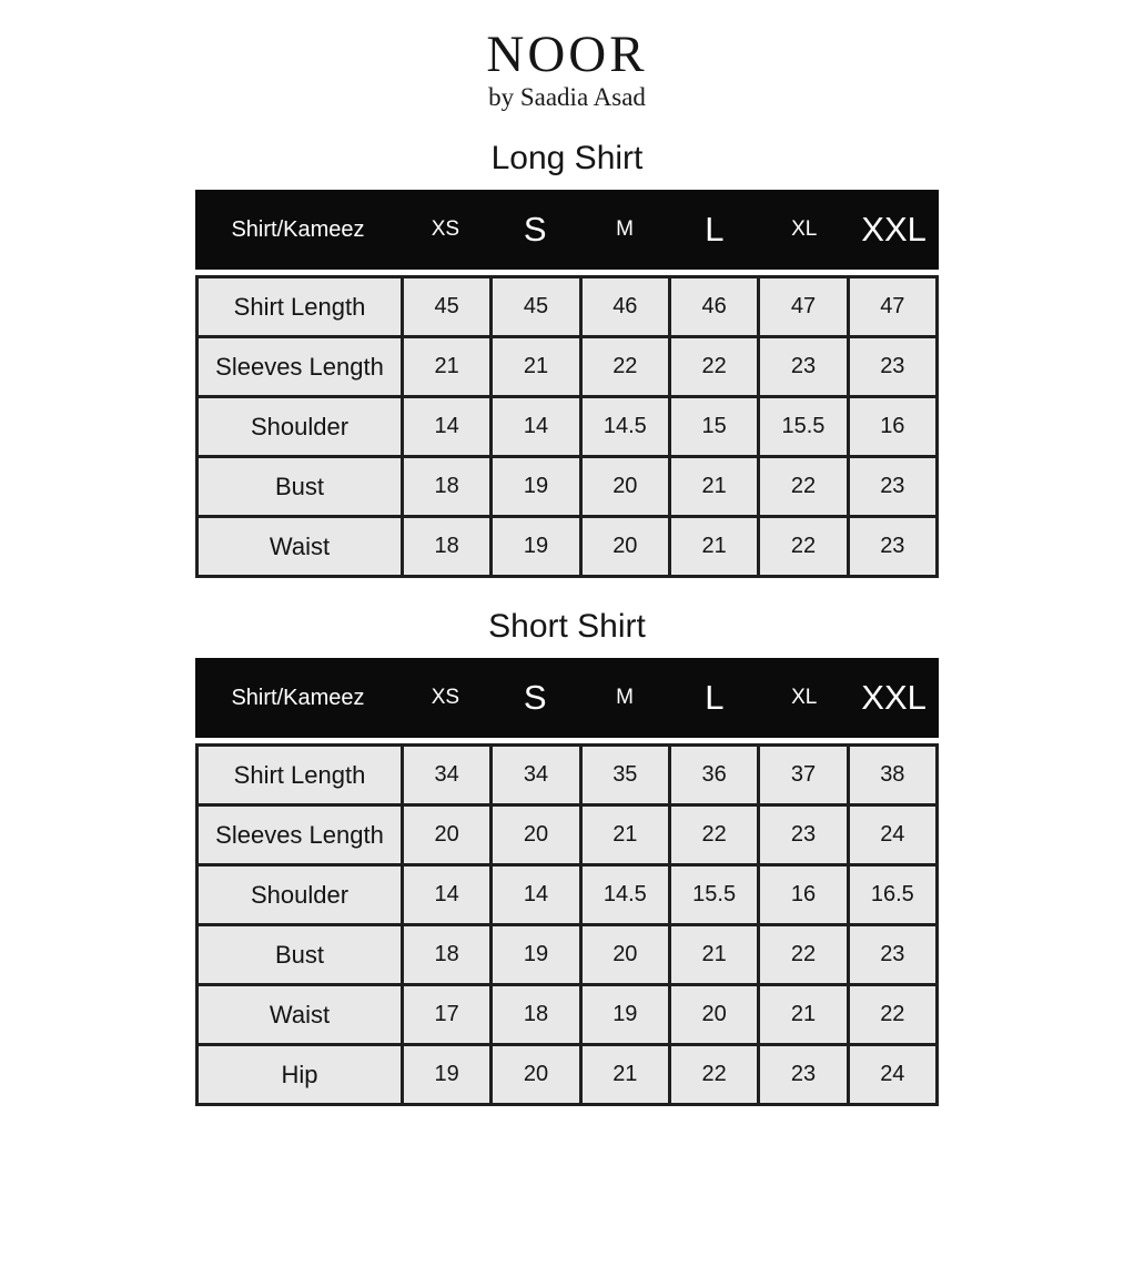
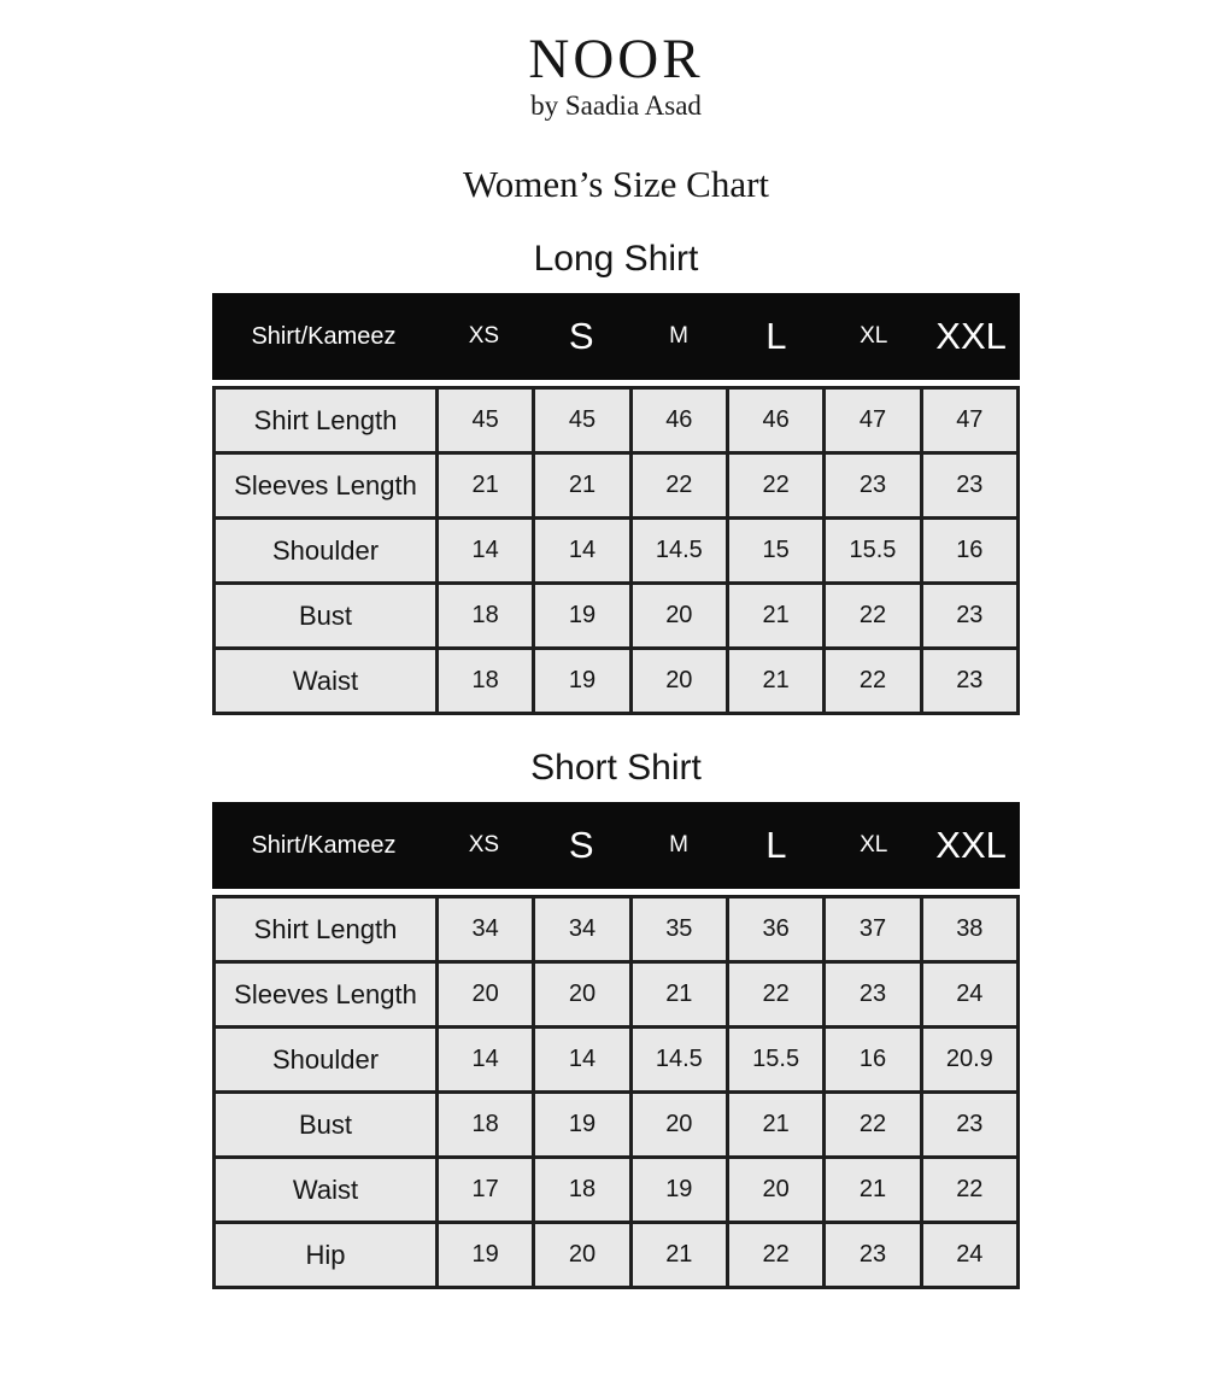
  NOOR
  by Saadia Asad
+ Women’s Size Chart
  Long Shirt
  Shirt/Kameez
  XS
  S
  M
  L
  XL
  XXL
  Shirt Length	45	45	46	46	47	47
  Sleeves Length	21	21	22	22	23	23
  Shoulder	14	14	14.5	15	15.5	16
  Bust	18	19	20	21	22	23
  Waist	18	19	20	21	22	23
  Short Shirt
  Shirt/Kameez
  XS
  S
  M
  L
  XL
  XXL
  Shirt Length	34	34	35	36	37	38
  Sleeves Length	20	20	21	22	23	24
- Shoulder	14	14	14.5	15.5	16	16.5
+ Shoulder	14	14	14.5	15.5	16	20.9
  Bust	18	19	20	21	22	23
  Waist	17	18	19	20	21	22
  Hip	19	20	21	22	23	24
